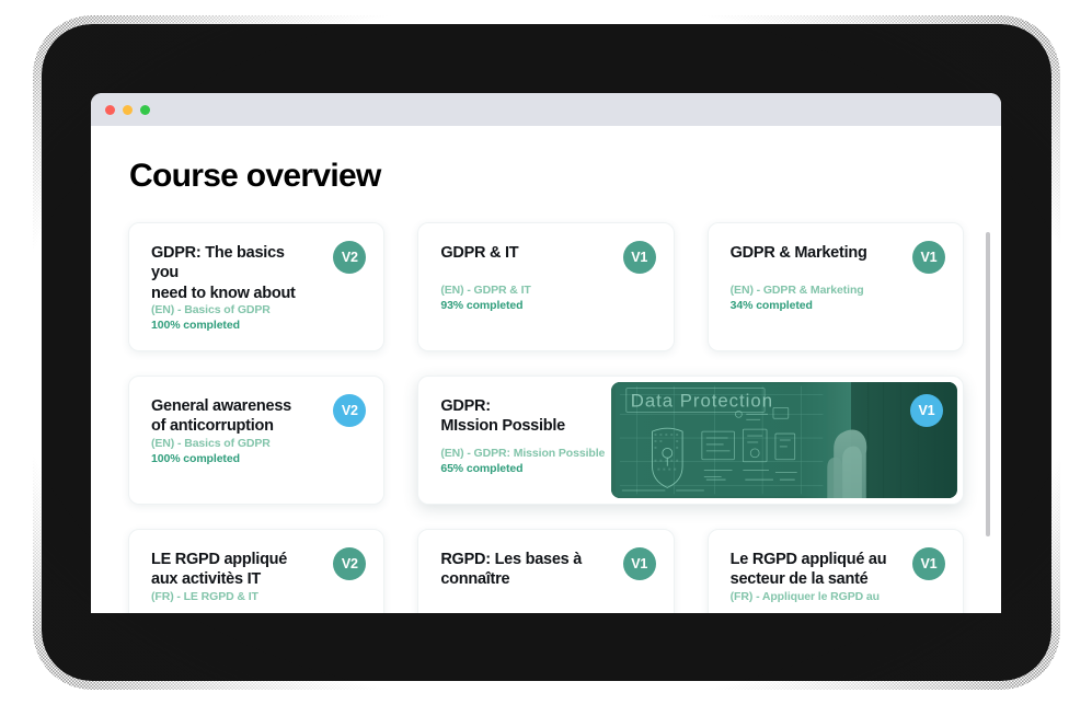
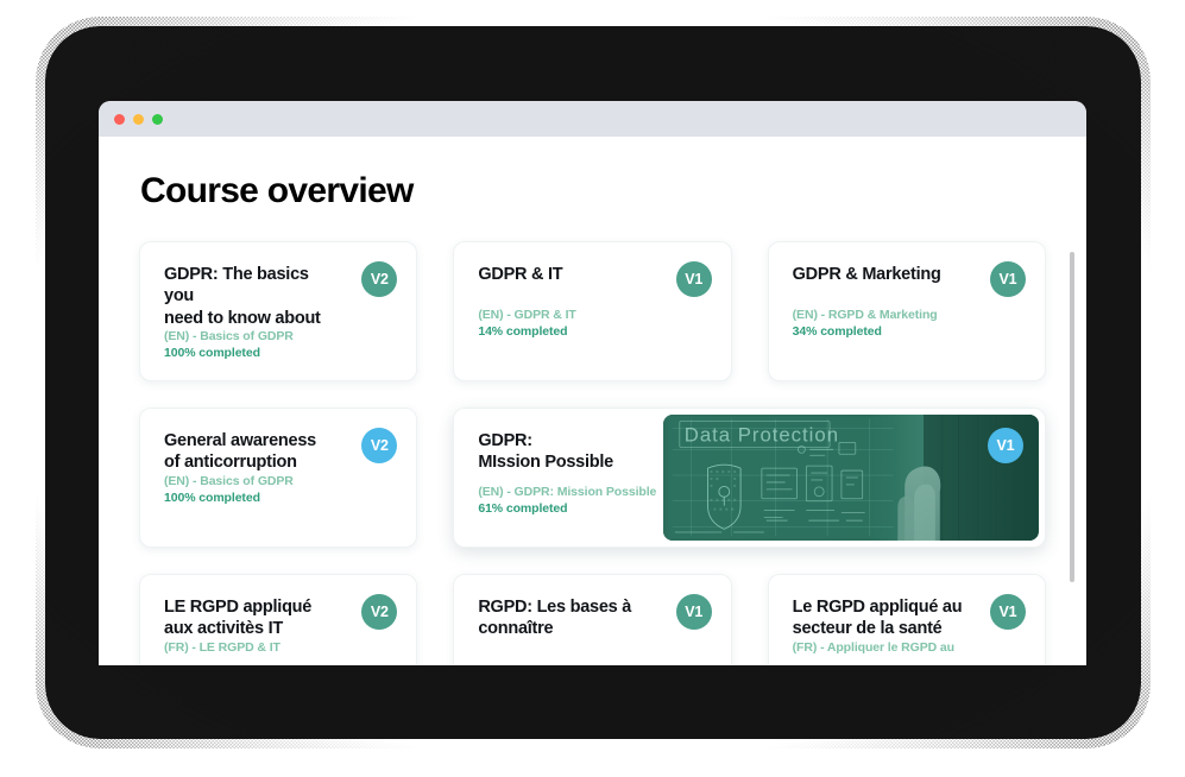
  Course overview
  GDPR: The basics you
  need to know about
  (EN) - Basics of GDPR
  100% completed
  V2
  GDPR & IT
  (EN) - GDPR & IT
- 93% completed
+ 14% completed
  V1
  GDPR & Marketing
- (EN) - GDPR & Marketing
+ (EN) - RGPD & Marketing
  34% completed
  V1
  General awareness
  of anticorruption
  (EN) - Basics of GDPR
  100% completed
  V2
  GDPR:
  MIssion Possible
  (EN) - GDPR: Mission Possible
- 65% completed
+ 61% completed
  Data Protection
  V1
  LE RGPD appliqué
  aux activitès IT
  (FR) - LE RGPD & IT
  V2
  RGPD: Les bases à
  connaître
  V1
  Le RGPD appliqué au
  secteur de la santé
  (FR) - Appliquer le RGPD au
  V1
